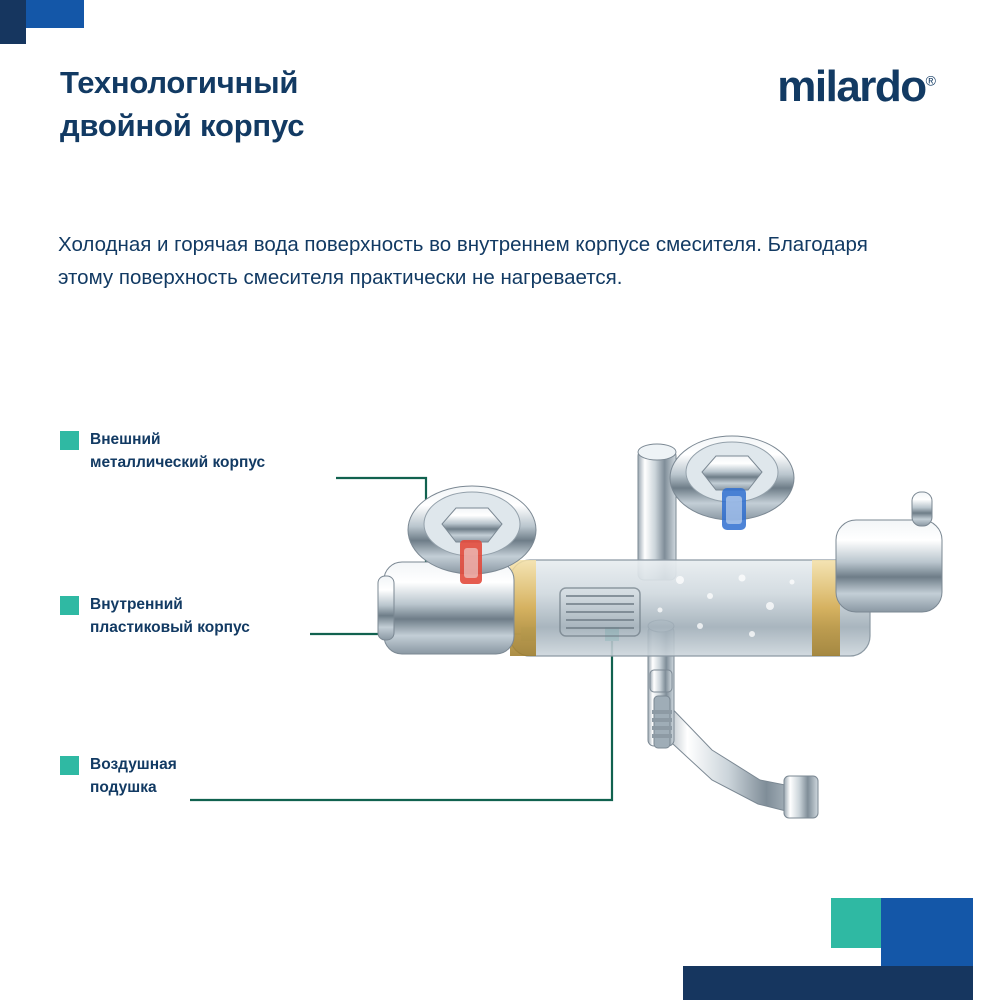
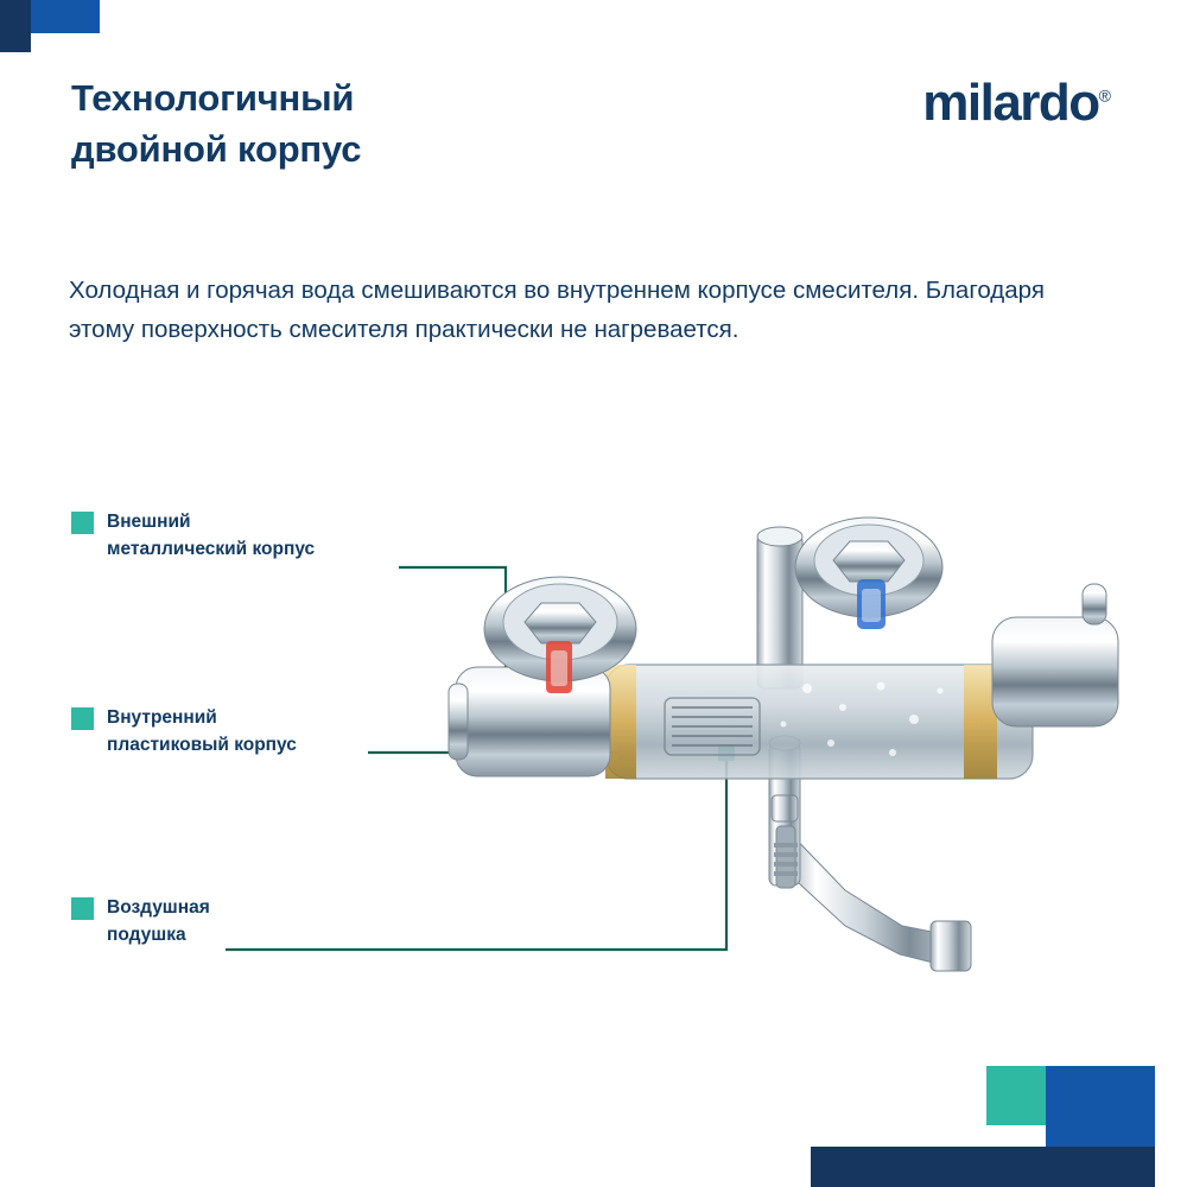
  Технологичный
  двойной корпус
  milardo®
- Холодная и горячая вода поверхность во внутреннем корпусе смесителя. Благодаря этому поверхность смесителя практически не нагревается.
+ Холодная и горячая вода смешиваются во внутреннем корпусе смесителя. Благодаря этому поверхность смесителя практически не нагревается.
  Внешний
  металлический корпус
  Внутренний
  пластиковый корпус
  Воздушная
  подушка
